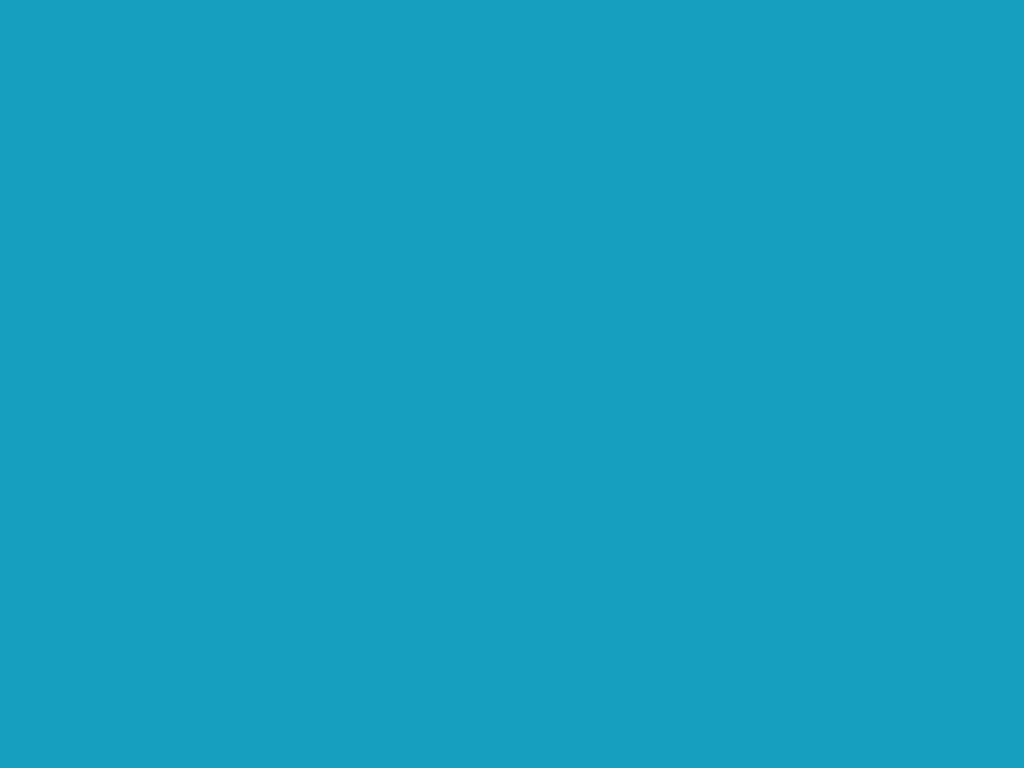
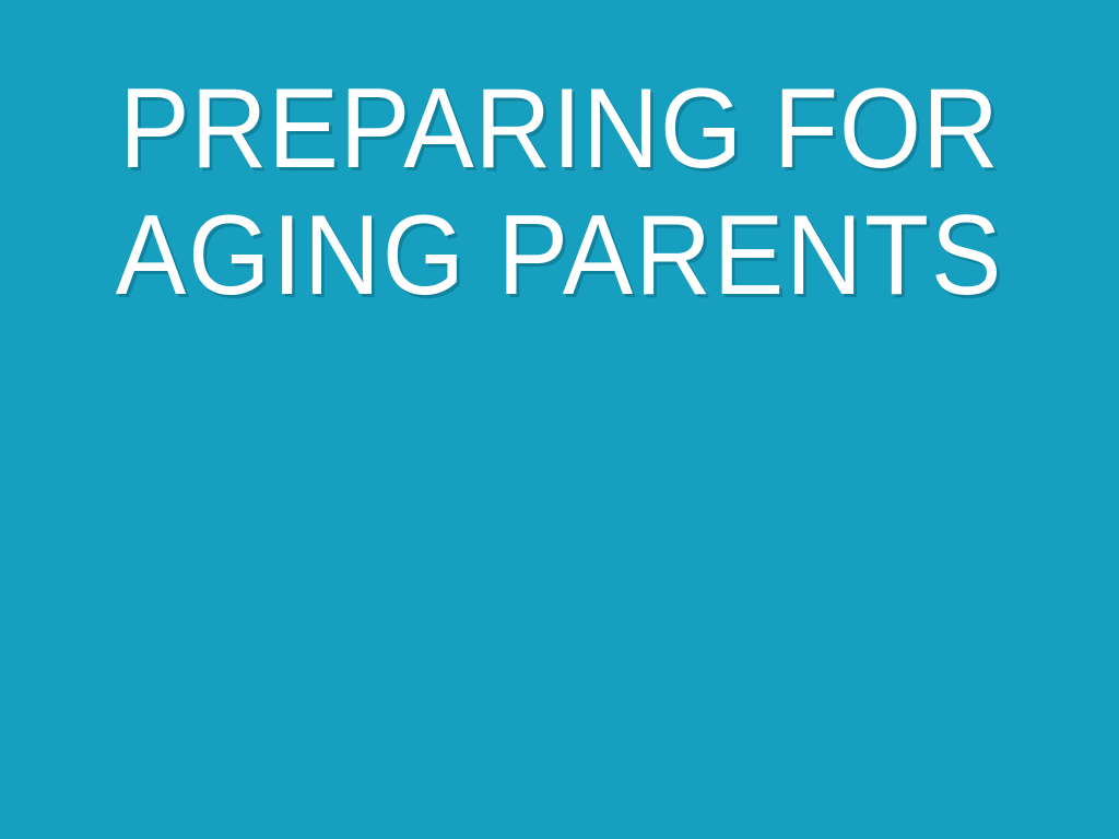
+ PREPARING FOR
+ AGING PARENTS
